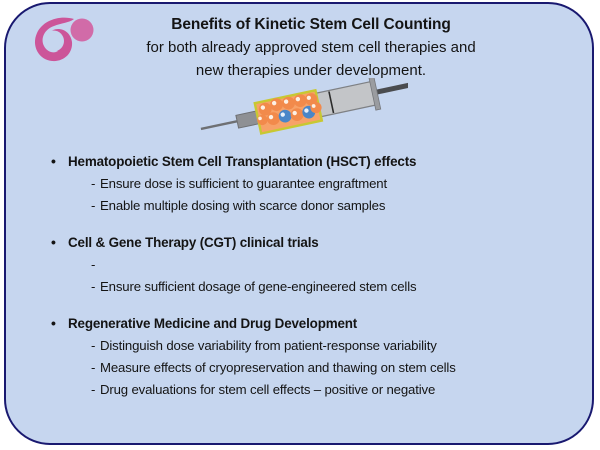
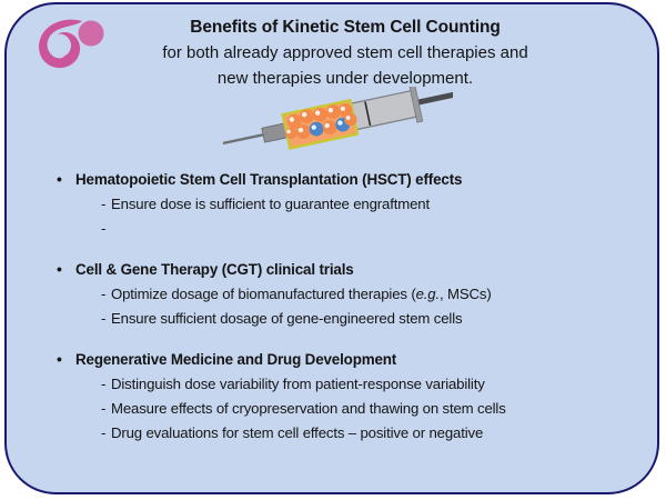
  Benefits of Kinetic Stem Cell Counting
  for both already approved stem cell therapies and
  new therapies under development.
  •
  Hematopoietic Stem Cell Transplantation (HSCT) effects
  -
  Ensure dose is sufficient to guarantee engraftment
  -
- Enable multiple dosing with scarce donor samples
  •
  Cell & Gene Therapy (CGT) clinical trials
  -
+ Optimize dosage of biomanufactured therapies (e.g., MSCs)
  -
  Ensure sufficient dosage of gene-engineered stem cells
  •
  Regenerative Medicine and Drug Development
  -
  Distinguish dose variability from patient-response variability
  -
  Measure effects of cryopreservation and thawing on stem cells
  -
  Drug evaluations for stem cell effects – positive or negative
